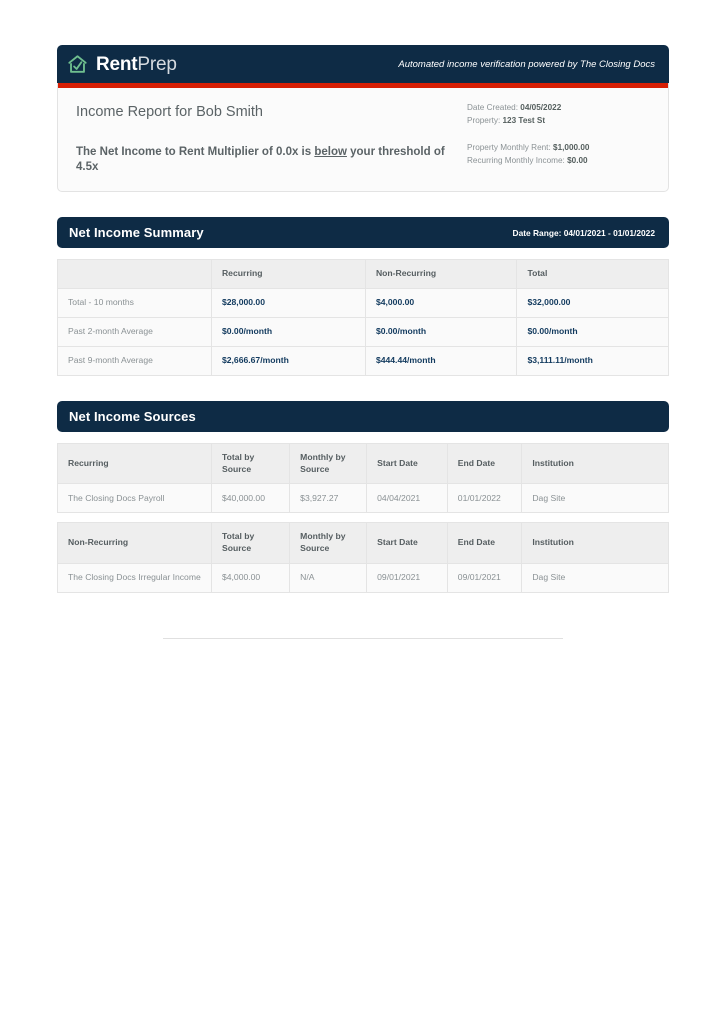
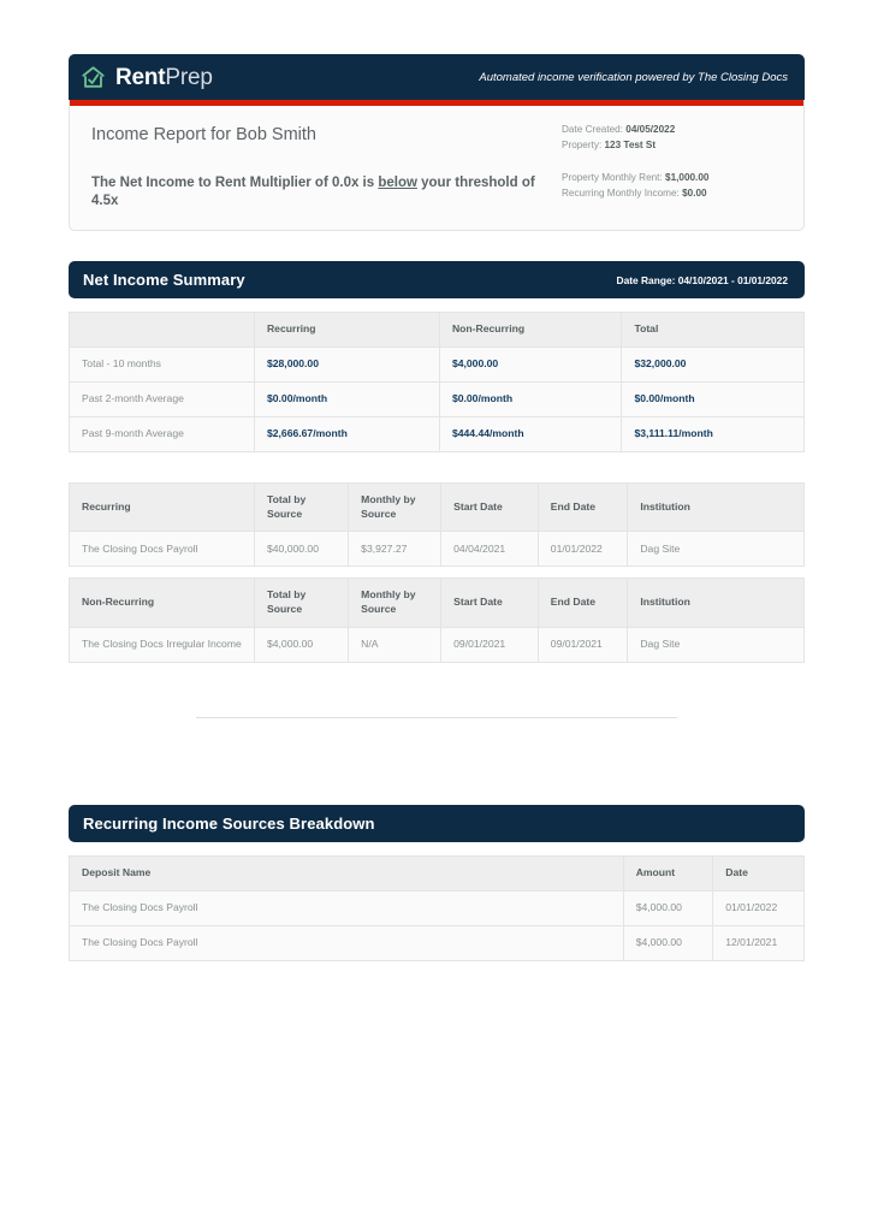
  RentPrep
  Automated income verification powered by The Closing Docs
  Income Report for Bob Smith
  Date Created: 04/05/2022
  Property: 123 Test St
  The Net Income to Rent Multiplier of 0.0x is below your threshold of 4.5x
  Property Monthly Rent: $1,000.00
  Recurring Monthly Income: $0.00
  Net Income Summary
- Date Range: 04/01/2021 - 01/01/2022
+ Date Range: 04/10/2021 - 01/01/2022
  	Recurring	Non-Recurring	Total
  Total - 10 months	$28,000.00	$4,000.00	$32,000.00
  Past 2-month Average	$0.00/month	$0.00/month	$0.00/month
  Past 9-month Average	$2,666.67/month	$444.44/month	$3,111.11/month
- Net Income Sources
  Recurring	Total by Source	Monthly by Source	Start Date	End Date	Institution
  The Closing Docs Payroll	$40,000.00	$3,927.27	04/04/2021	01/01/2022	Dag Site
  Non-Recurring	Total by Source	Monthly by Source	Start Date	End Date	Institution
  The Closing Docs Irregular Income	$4,000.00	N/A	09/01/2021	09/01/2021	Dag Site
+ Recurring Income Sources Breakdown
+ Deposit Name	Amount	Date
+ The Closing Docs Payroll	$4,000.00	01/01/2022
+ The Closing Docs Payroll	$4,000.00	12/01/2021
